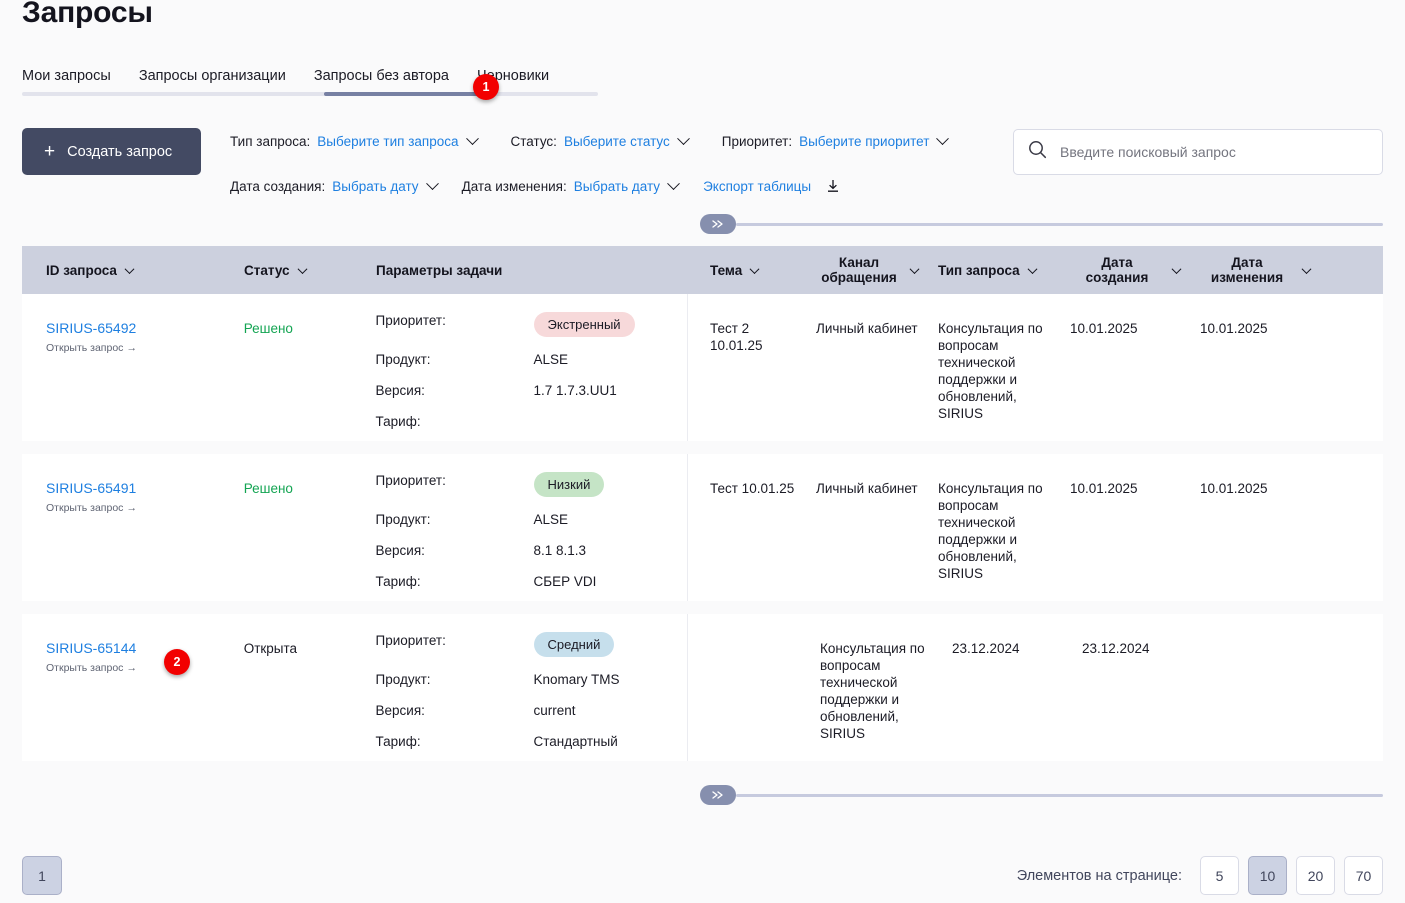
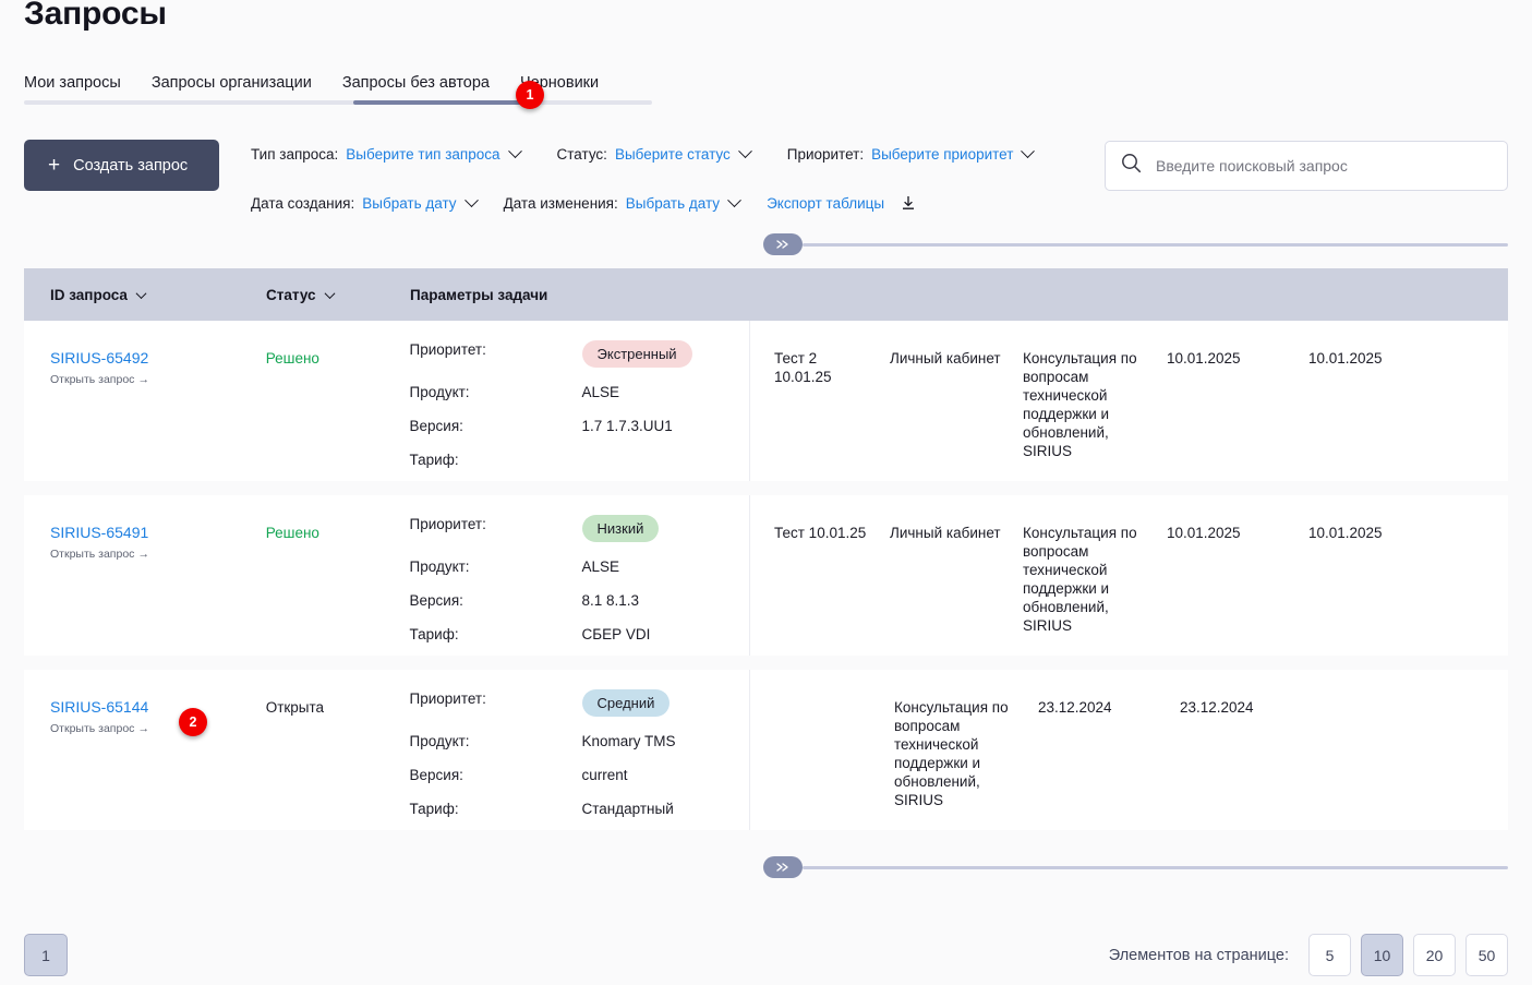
  Запросы
  Мои запросы
  Запросы организации
  Запросы без автора
  рновики
  1
  +
  Создать запрос
  Тип запроса:
  Выберите тип запроса
  Статус:
  Выберите статус
  Приоритет:
  Выберите приоритет
  Дата создания:
  Выбрать дату
  Дата изменения:
  Выбрать дату
  Экспорт таблицы
  Введите поисковый запрос
  ID запроса
  Статус
  Параметры задачи
- Тема
- Канал обращения
- Тип запроса
- Дата создания
- Дата изменения
  SIRIUS-65492
  Открыть запрос →
  Решено
  Приоритет:
  Экстренный
  Продукт:
  ALSE
  Версия:
  1.7 1.7.3.UU1
  Тариф:
  Тест 2 10.01.25
  Личный кабинет
  Консультация по вопросам технической поддержки и обновлений, SIRIUS
  10.01.2025
  10.01.2025
  SIRIUS-65491
  Открыть запрос →
  Решено
  Приоритет:
  Низкий
  Продукт:
  ALSE
  Версия:
  8.1 8.1.3
  Тариф:
  СБЕР VDI
  Тест 10.01.25
  Личный кабинет
  Консультация по вопросам технической поддержки и обновлений, SIRIUS
  10.01.2025
  10.01.2025
  SIRIUS-65144
  Открыть запрос →
  2
  Открыта
  Приоритет:
  Средний
  Продукт:
  Knomary TMS
  Версия:
  current
  Тариф:
  Стандартный
  Консультация по вопросам технической поддержки и обновлений, SIRIUS
  23.12.2024
  23.12.2024
  1
  Элементов на странице:
  5
  10
  20
- 70
+ 50
